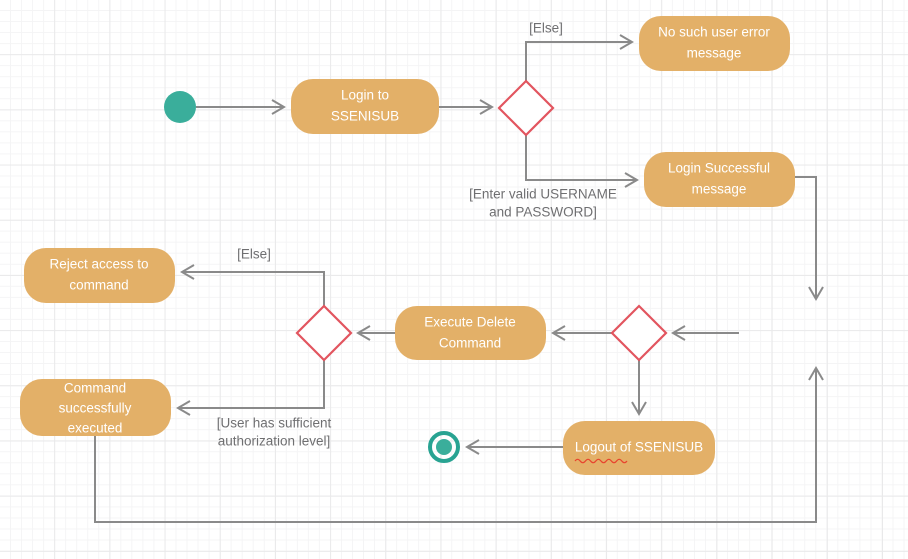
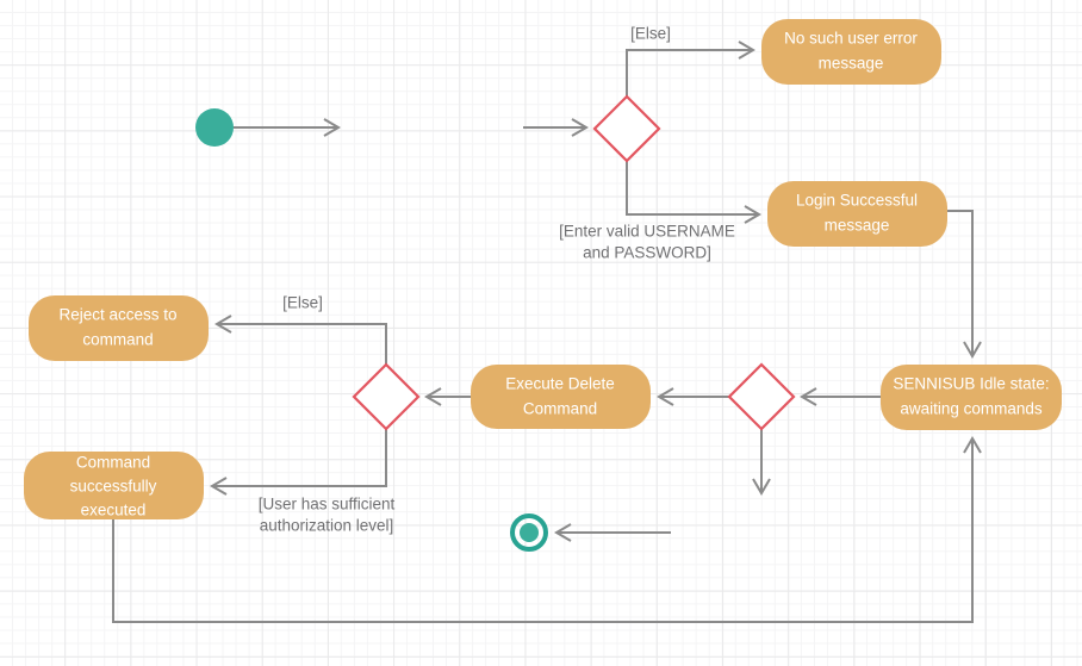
  [Else]
  [Enter valid USERNAME
  and PASSWORD]
  [Else]
  [User has sufficient
  authorization level]
- Login to
- SSENISUB
  No such user error
  message
  Login Successful
  message
+ SENNISUB Idle state:
+ awaiting commands
  Execute Delete
  Command
  Reject access to
  command
  Command
  successfully
  executed
- Logout of SSENISUB
